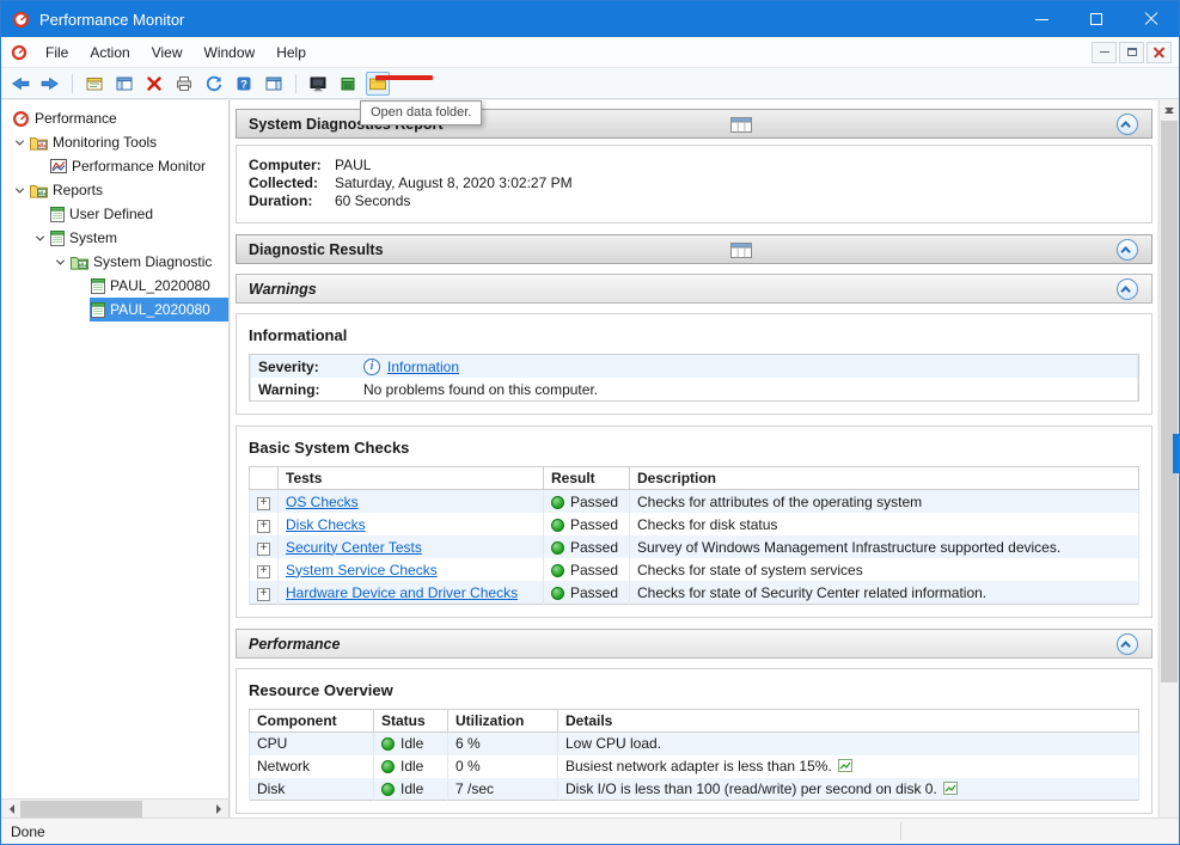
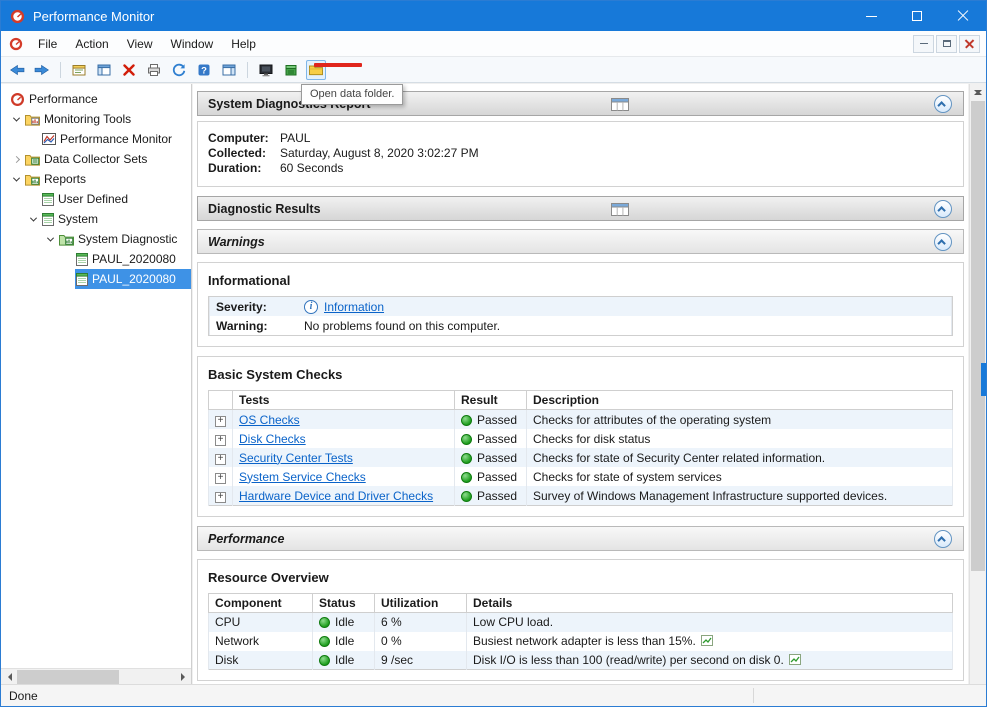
  Performance Monitor
  File
  Action
  View
  Window
  Help
  ?
  Open data folder.
  Performance
  Monitoring Tools
  Performance Monitor
+ Data Collector Sets
  Reports
  User Defined
  System
  System Diagnostic
  PAUL_2020080
  PAUL_2020080
  Computer:
  PAUL
  Collected:
  Saturday, August 8, 2020 3:02:27 PM
  Duration:
  60 Seconds
  Diagnostic Results
  Warnings
  Informational
  Severity:
  Information
  Warning:
  No problems found on this computer.
  Basic System Checks
  	Tests	Result	Description
  	OS Checks	Passed	Checks for attributes of the operating system
  	Disk Checks	Passed	Checks for disk status
- 	Security Center Tests	Passed	Survey of Windows Management Infrastructure supported devices.
+ 	Security Center Tests	Passed	Checks for state of Security Center related information.
  	System Service Checks	Passed	Checks for state of system services
- 	Hardware Device and Driver Checks	Passed	Checks for state of Security Center related information.
+ 	Hardware Device and Driver Checks	Passed	Survey of Windows Management Infrastructure supported devices.
  Performance
  Resource Overview
  Component	Status	Utilization	Details
  CPU	Idle	6 %	Low CPU load.
  Network	Idle	0 %	Busiest network adapter is less than 15%.
- Disk	Idle	7 /sec	Disk I/O is less than 100 (read/write) per second on disk 0.
+ Disk	Idle	9 /sec	Disk I/O is less than 100 (read/write) per second on disk 0.
  Done
